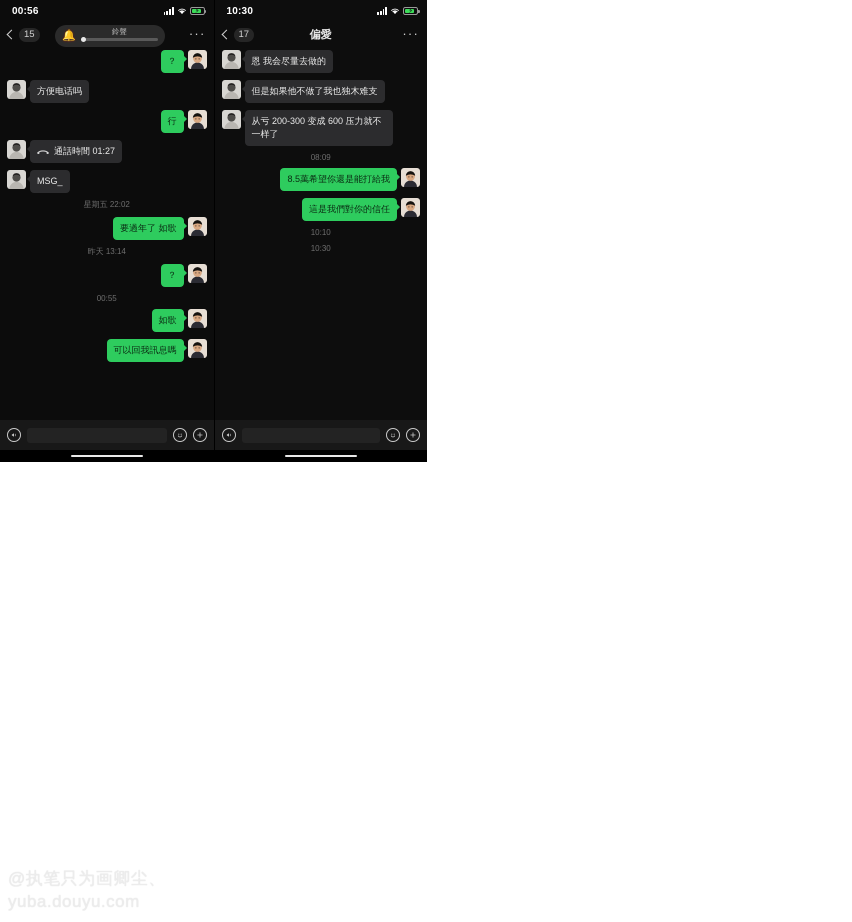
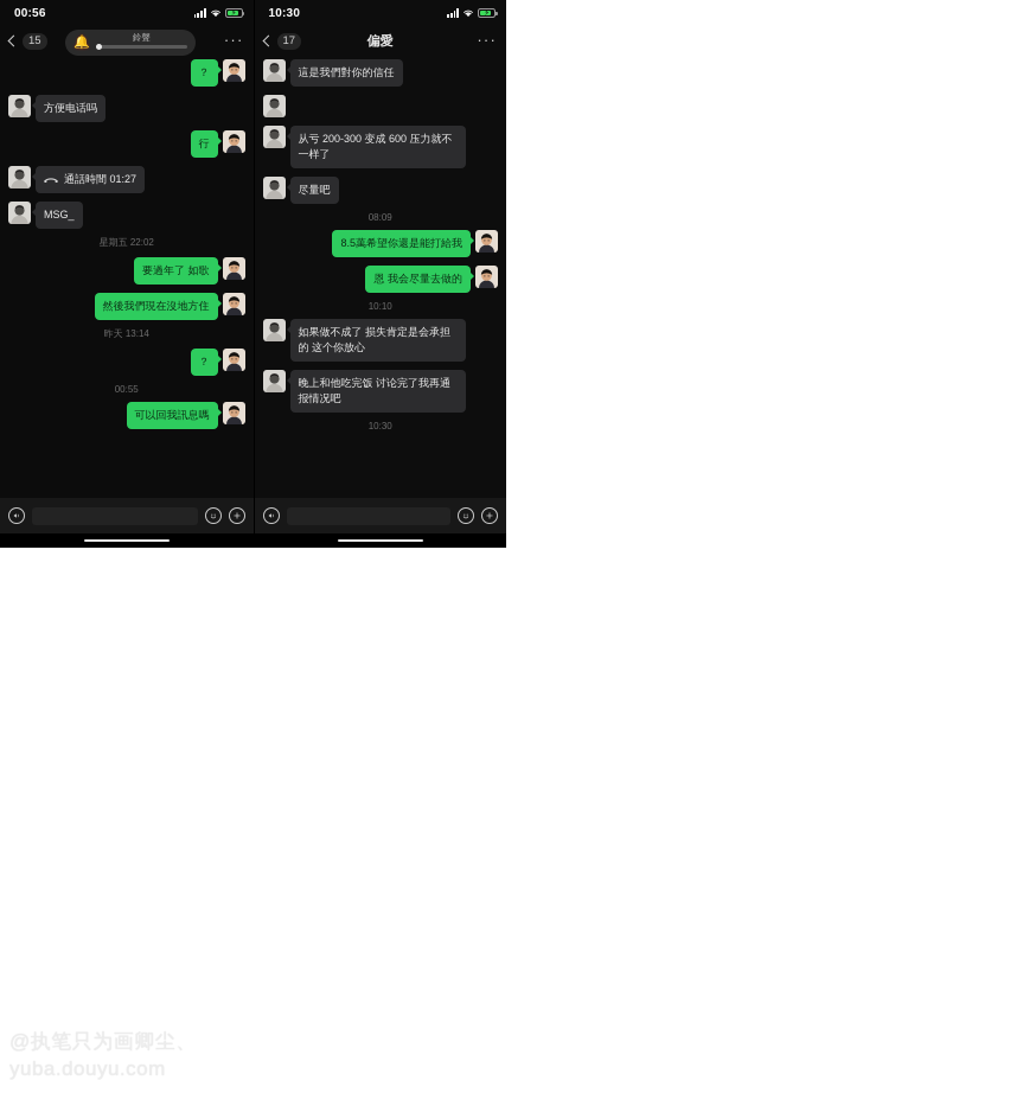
  00:56
  15
  🔔
  鈴聲
  ···
  ？
  方便电话吗
  行
  通話時間 01:27
  MSG_
  星期五 22:02
  要過年了 如歌
+ 然後我們現在沒地方住
  昨天 13:14
  ？
  00:55
- 如歌
  可以回我訊息嗎
  10:30
  17
  偏愛
  ···
- 恩 我会尽量去做的
+ 這是我們對你的信任
- 但是如果他不做了我也独木难支
  从亏 200-300 变成 600 压力就不一样了
+ 尽量吧
  08:09
  8.5萬希望你還是能打給我
- 這是我們對你的信任
+ 恩 我会尽量去做的
  10:10
+ 如果做不成了 损失肯定是会承担的 这个你放心
+ 晚上和他吃完饭 讨论完了我再通报情况吧
  10:30
